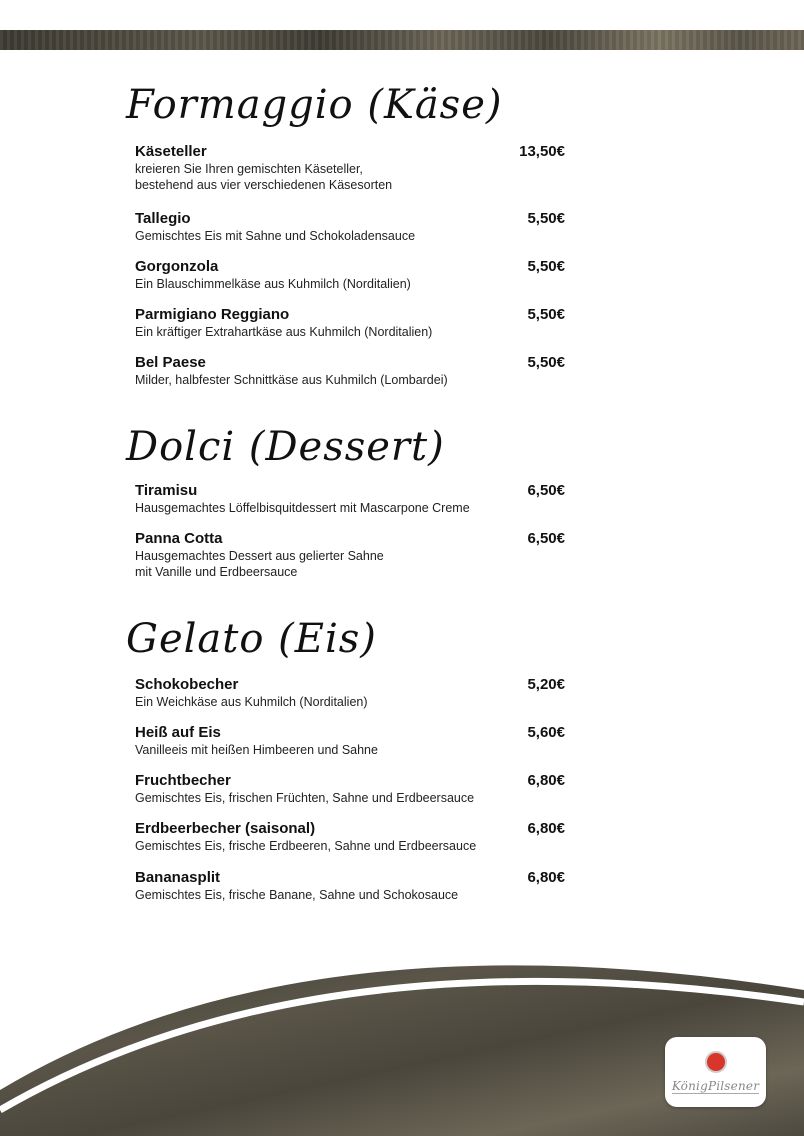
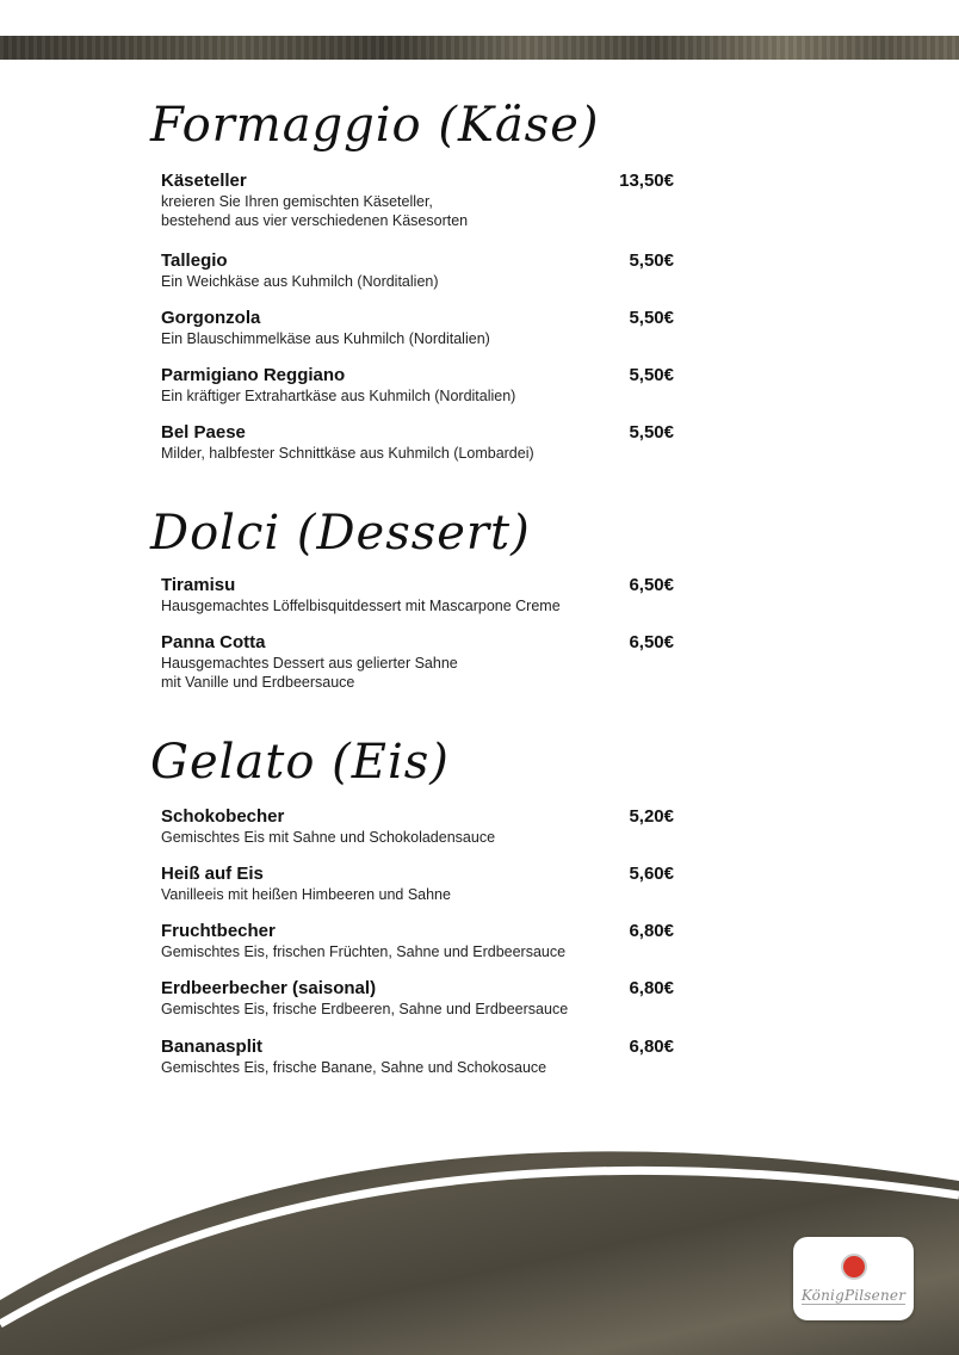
  Formaggio (Käse)
  Käseteller
  13,50€
  kreieren Sie Ihren gemischten Käseteller,
  bestehend aus vier verschiedenen Käsesorten
  Tallegio
  5,50€
- Gemischtes Eis mit Sahne und Schokoladensauce
+ Ein Weichkäse aus Kuhmilch (Norditalien)
  Gorgonzola
  5,50€
  Ein Blauschimmelkäse aus Kuhmilch (Norditalien)
  Parmigiano Reggiano
  5,50€
  Ein kräftiger Extrahartkäse aus Kuhmilch (Norditalien)
  Bel Paese
  5,50€
  Milder, halbfester Schnittkäse aus Kuhmilch (Lombardei)
  Dolci (Dessert)
  Tiramisu
  6,50€
  Hausgemachtes Löffelbisquitdessert mit Mascarpone Creme
  Panna Cotta
  6,50€
  Hausgemachtes Dessert aus gelierter Sahne
  mit Vanille und Erdbeersauce
  Gelato (Eis)
  Schokobecher
  5,20€
- Ein Weichkäse aus Kuhmilch (Norditalien)
+ Gemischtes Eis mit Sahne und Schokoladensauce
  Heiß auf Eis
  5,60€
  Vanilleeis mit heißen Himbeeren und Sahne
  Fruchtbecher
  6,80€
  Gemischtes Eis, frischen Früchten, Sahne und Erdbeersauce
  Erdbeerbecher (saisonal)
  6,80€
  Gemischtes Eis, frische Erdbeeren, Sahne und Erdbeersauce
  Bananasplit
  6,80€
  Gemischtes Eis, frische Banane, Sahne und Schokosauce
  KönigPilsener
